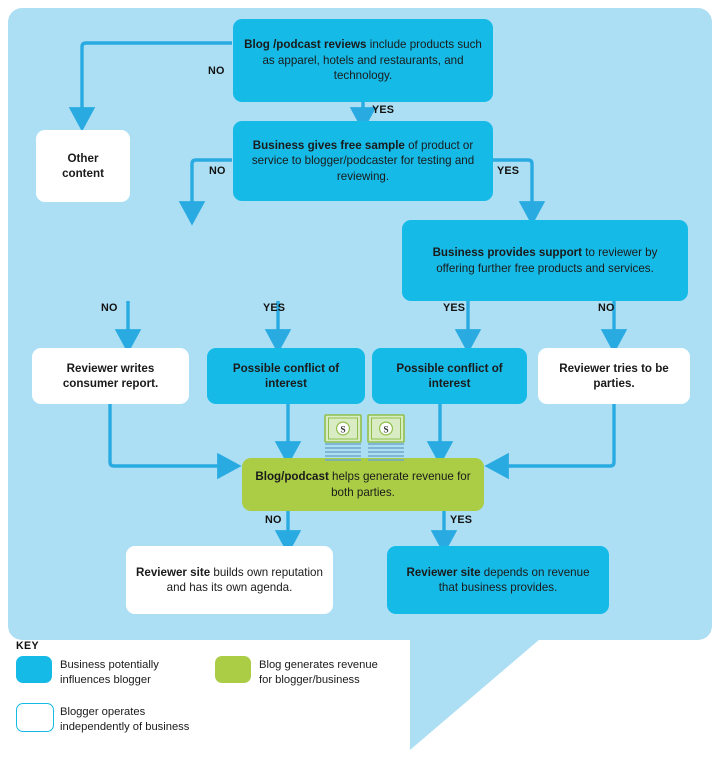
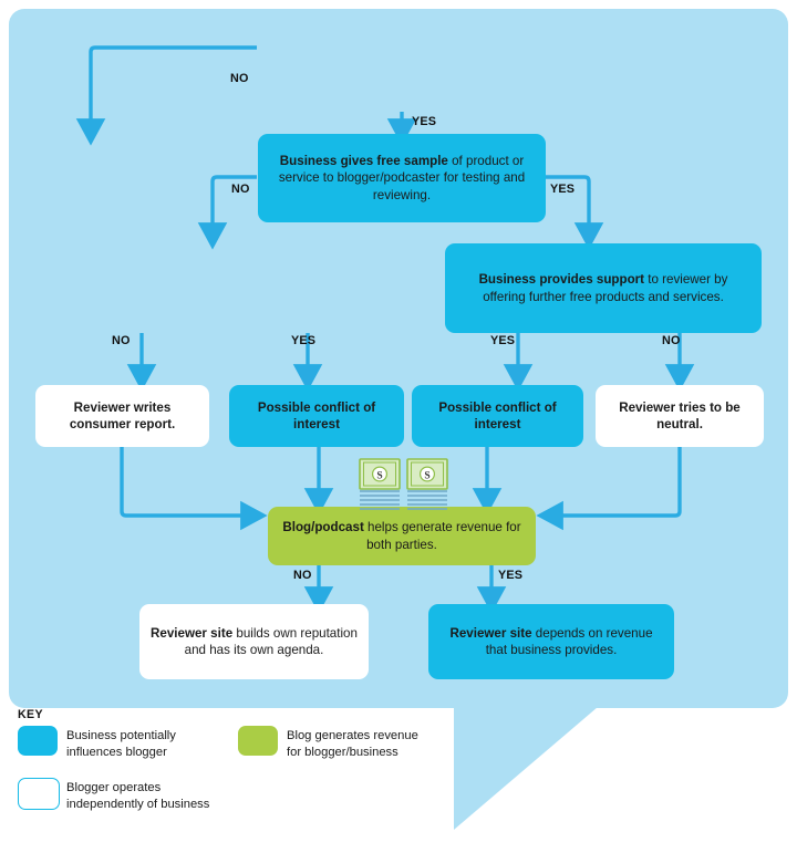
- Blog /podcast reviews include products such as apparel, hotels and restaurants, and technology.
- Other content
  Business gives free sample of product or service to blogger/podcaster for testing and reviewing.
  Business provides support to reviewer by offering further free products and services.
  Reviewer writes consumer report.
  Possible conflict of interest
  Possible conflict of interest
- Reviewer tries to be parties.
+ Reviewer tries to be neutral.
  Blog/podcast helps generate revenue for both parties.
  Reviewer site builds own reputation and has its own agenda.
  Reviewer site depends on revenue that business provides.
  S
  S
  NO
  YES
  NO
  YES
  NO
  YES
  YES
  NO
  NO
  YES
  KEY
  Business potentially
  influences blogger
  Blog generates revenue
  for blogger/business
  Blogger operates
  independently of business
